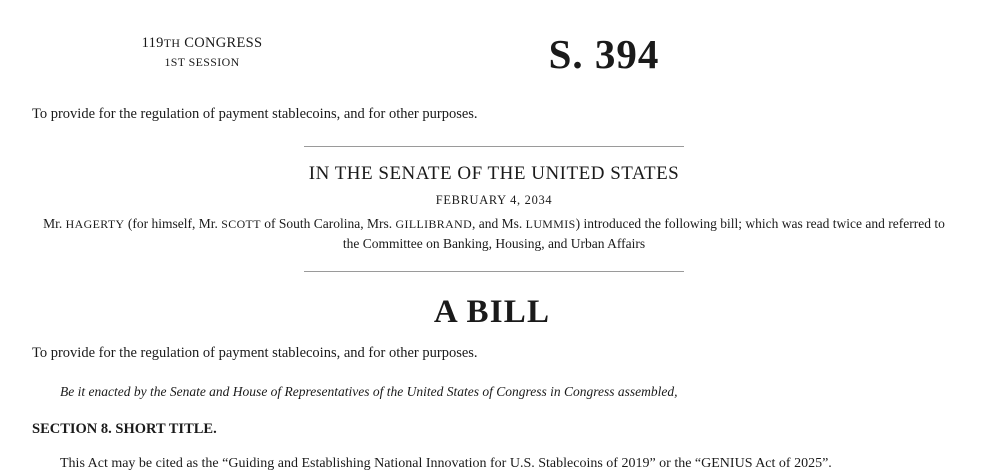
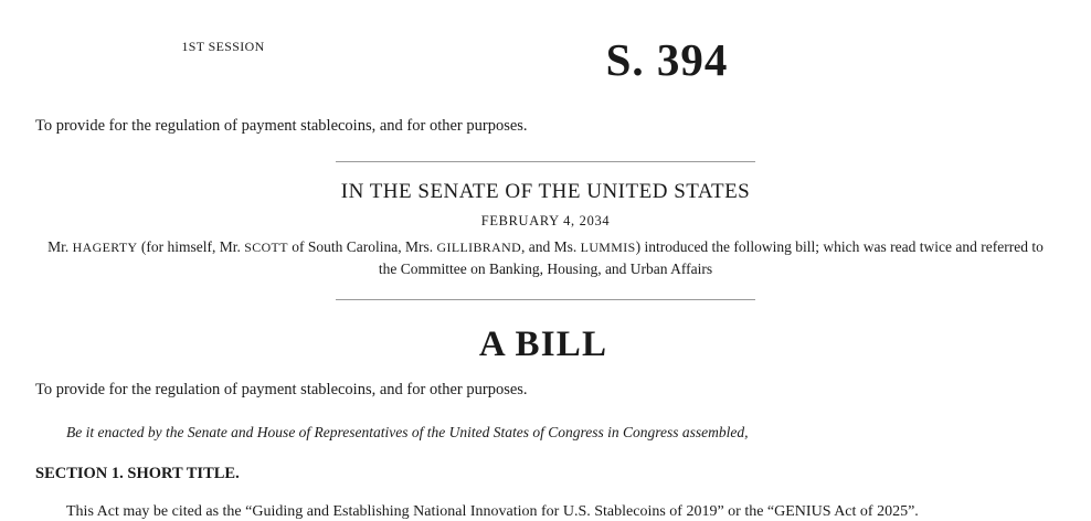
- 119TH CONGRESS
  1ST SESSION
  S. 394
  To provide for the regulation of payment stablecoins, and for other purposes.
  IN THE SENATE OF THE UNITED STATES
  FEBRUARY 4, 2034
  Mr. HAGERTY (for himself, Mr. SCOTT of South Carolina, Mrs. GILLIBRAND, and Ms. LUMMIS) introduced the following bill; which was read twice and referred to the Committee on Banking, Housing, and Urban Affairs
  A BILL
  To provide for the regulation of payment stablecoins, and for other purposes.
  Be it enacted by the Senate and House of Representatives of the United States of Congress in Congress assembled,
- SECTION 8. SHORT TITLE.
+ SECTION 1. SHORT TITLE.
  This Act may be cited as the “Guiding and Establishing National Innovation for U.S. Stablecoins of 2019” or the “GENIUS Act of 2025”.
